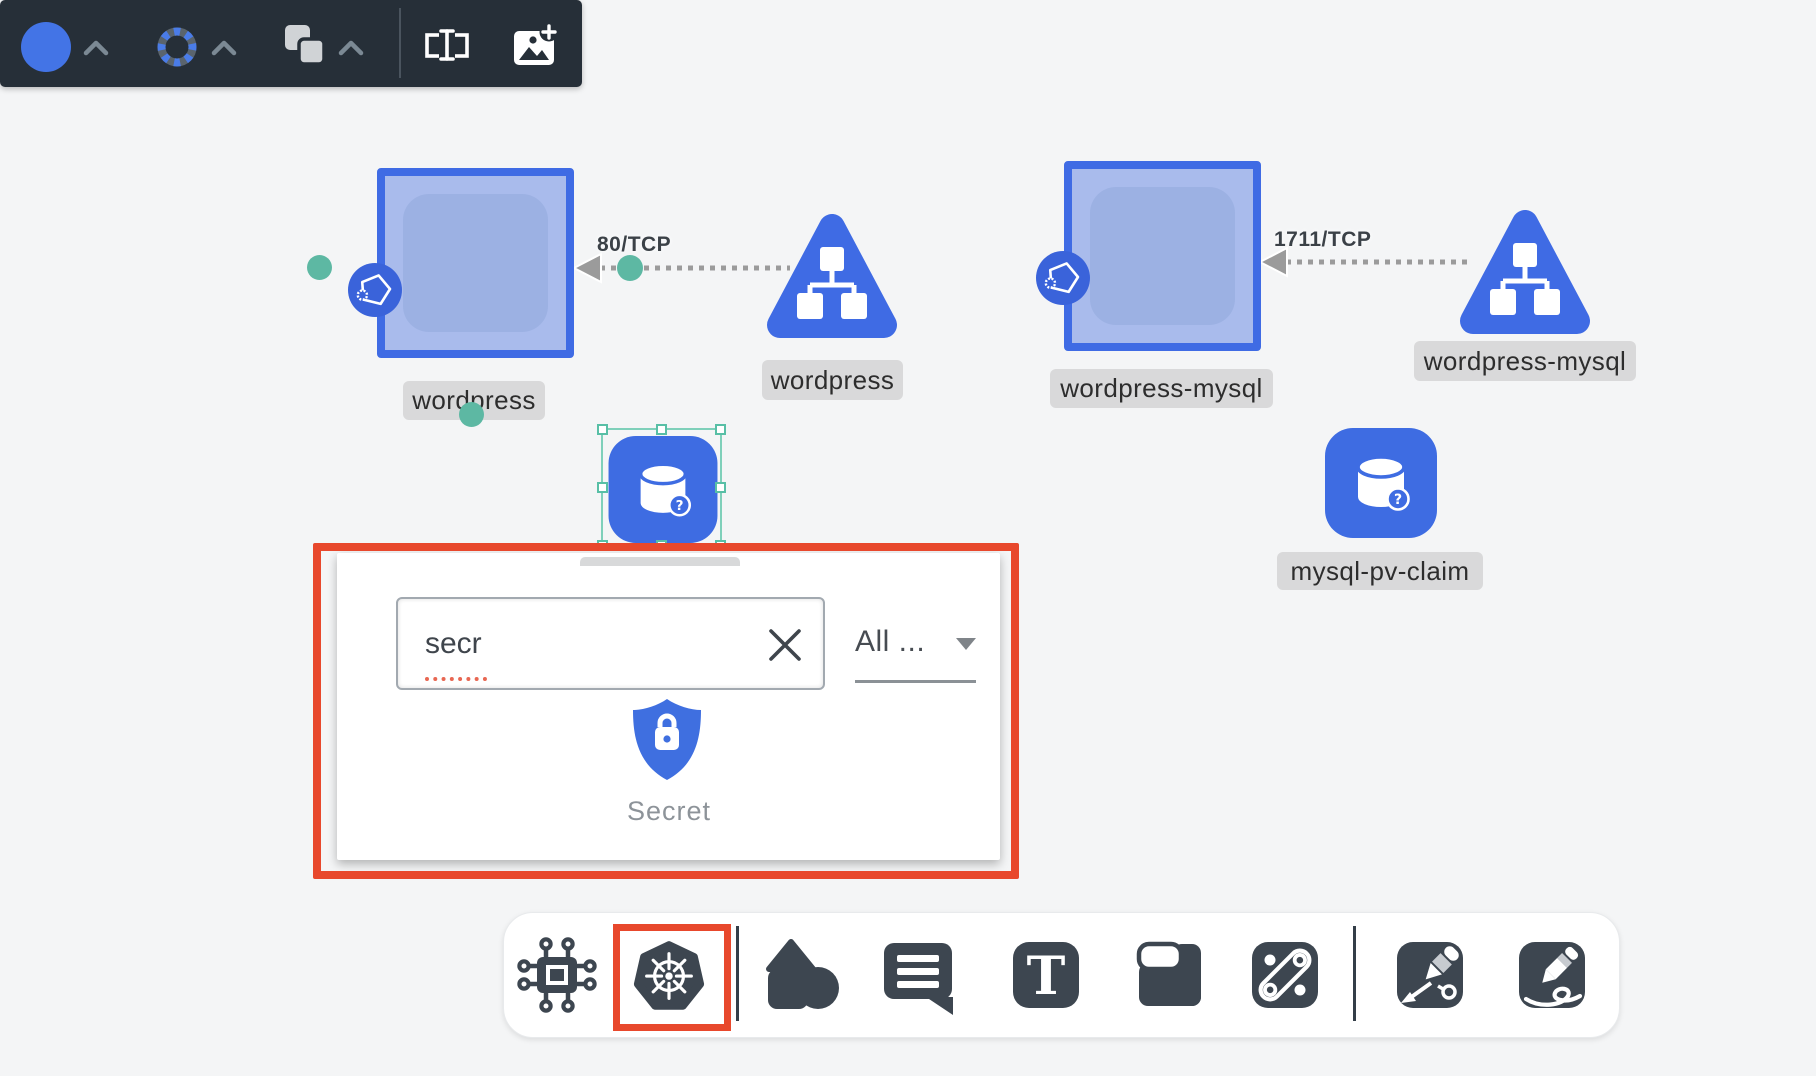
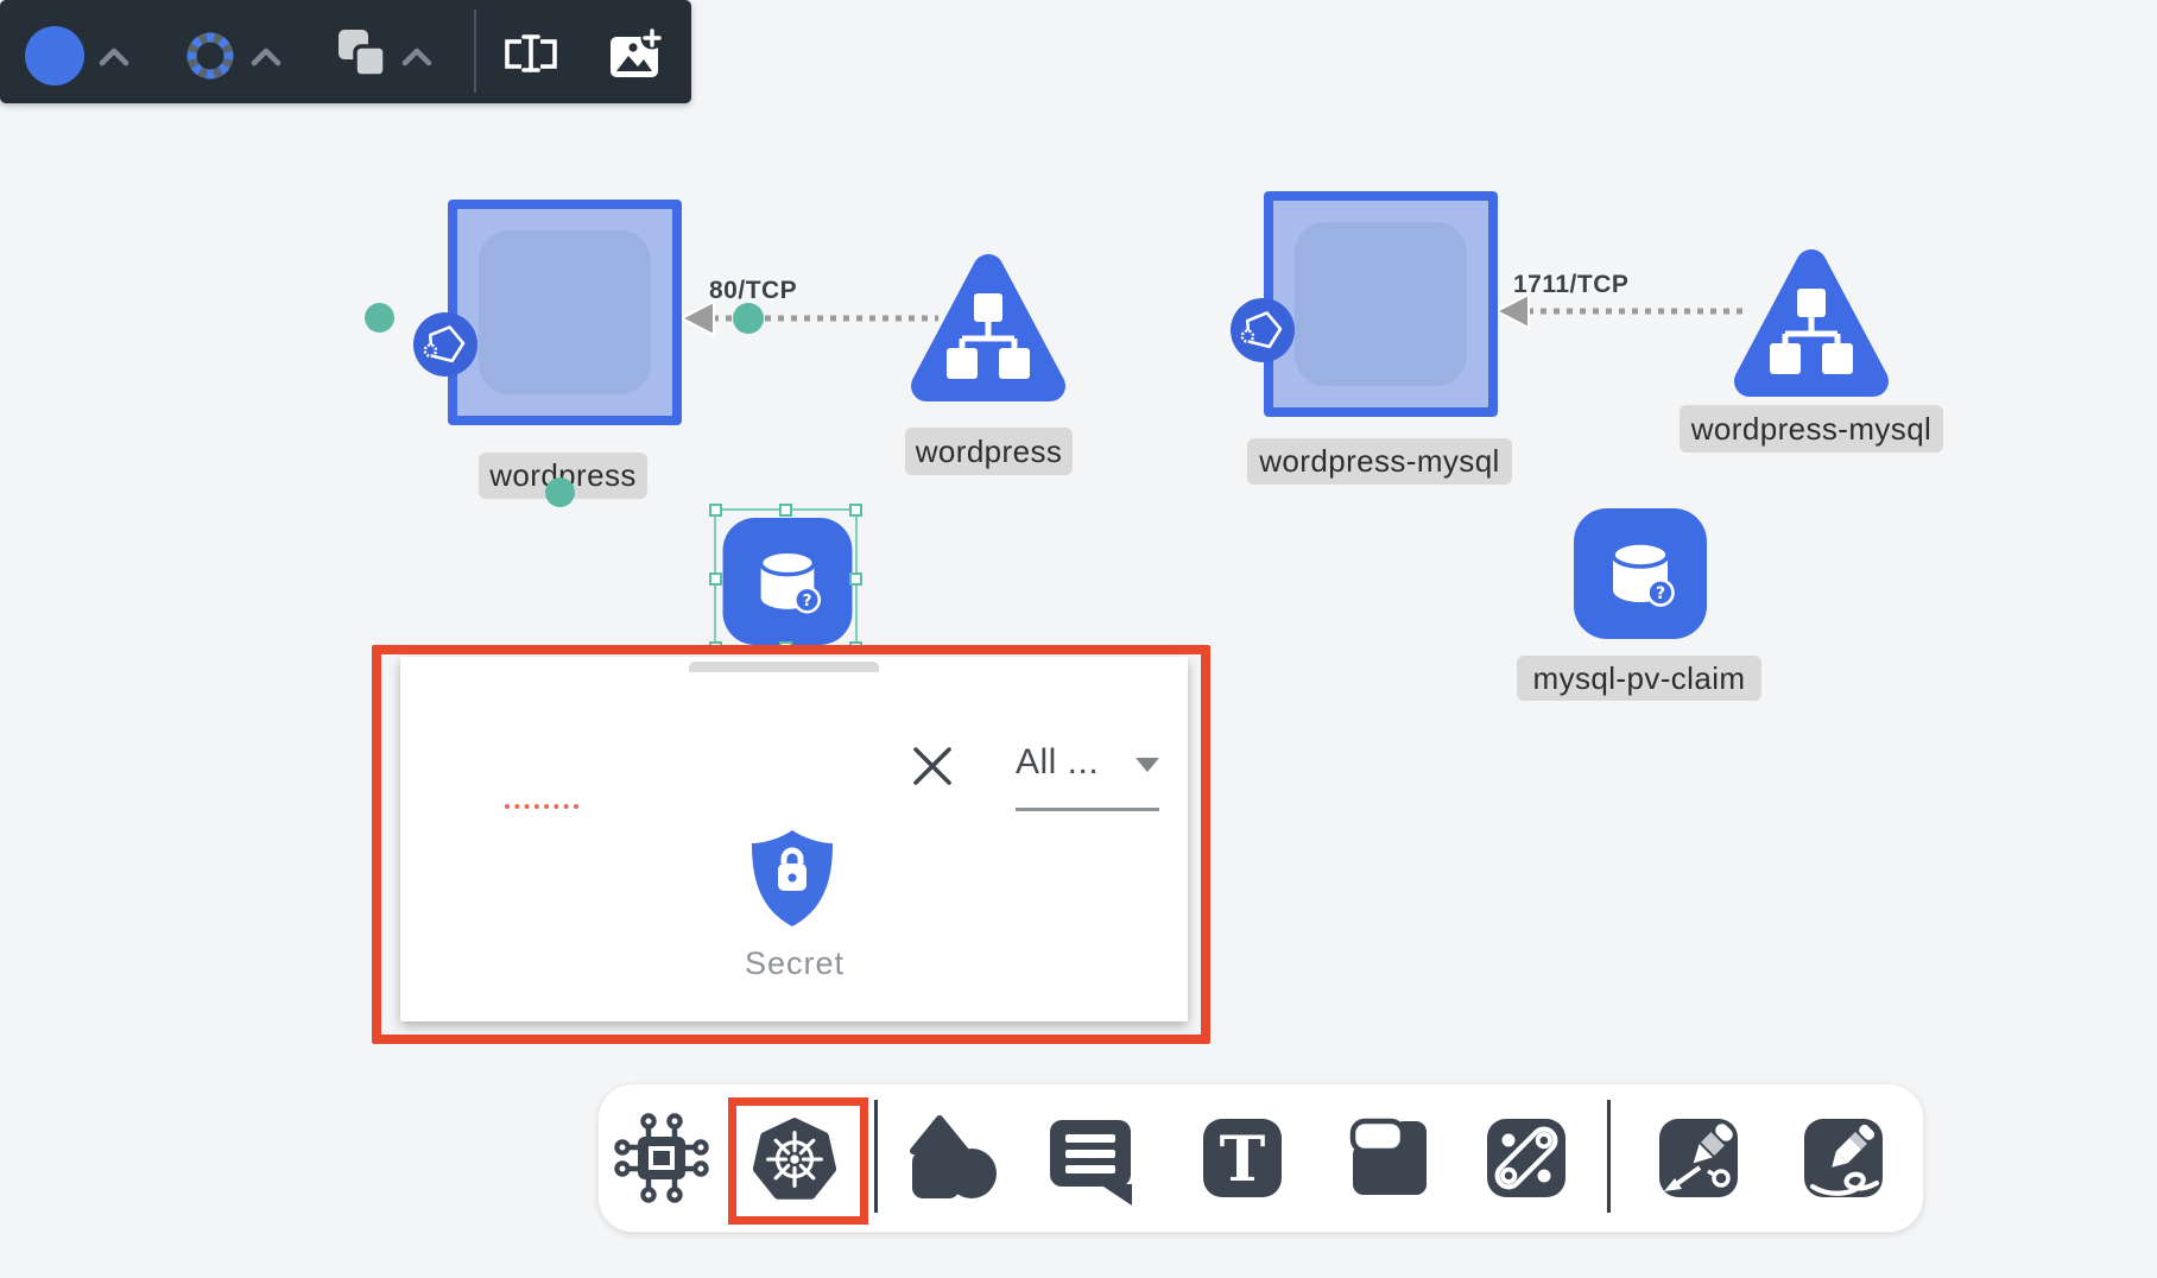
  80/TCP
  1711/TCP
  wordpress
  wordpress
  wordpress-mysql
  wordpress-mysql
  ?
  mysql-pv-claim
  ?
- secr
  All ...
  Secret
  T
